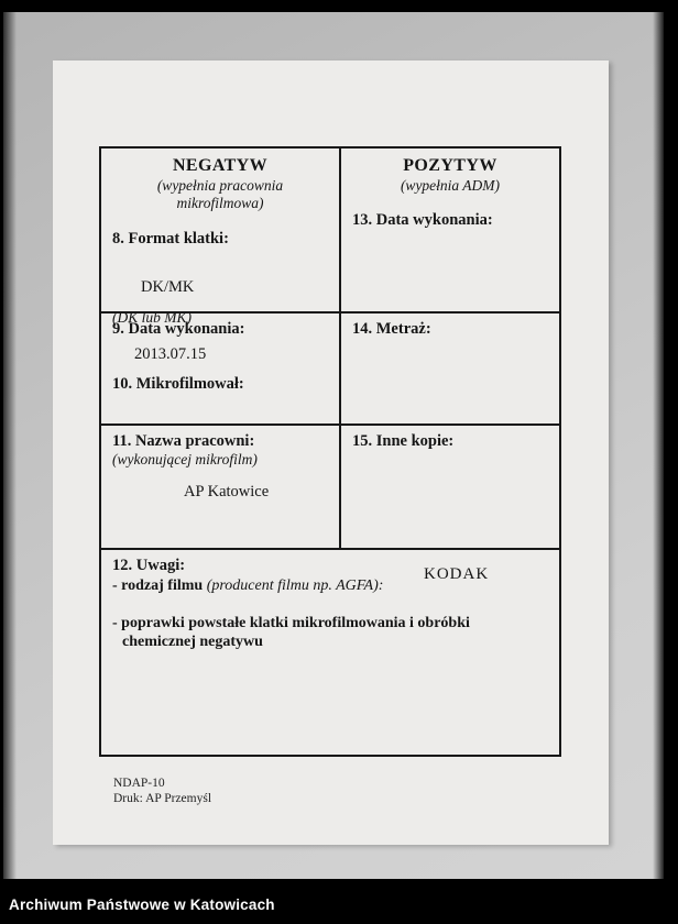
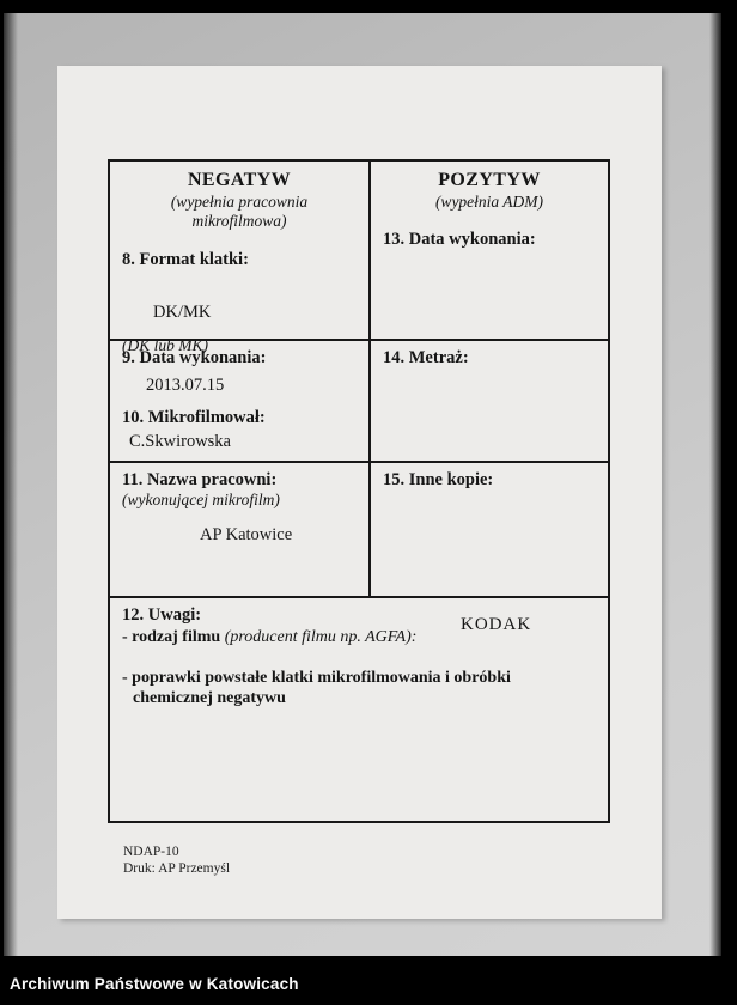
  NEGATYW
  (wypełnia pracownia mikrofilmowa)
  8. Format klatki:
  DK/MK
  (DK lub MK)
  POZYTYW
  (wypełnia ADM)
  13. Data wykonania:
  9. Data wykonania:
  2013.07.15
  10. Mikrofilmował:
+ C.Skwirowska
  14. Metraż:
  11. Nazwa pracowni:
  (wykonującej mikrofilm)
  AP Katowice
  15. Inne kopie:
  12. Uwagi:
  - rodzaj filmu (producent filmu np. AGFA):
  KODAK
  - poprawki powstałe klatki mikrofilmowania i obróbki chemicznej negatywu
  NDAP-10
  Druk: AP Przemyśl
  Archiwum Państwowe w Katowicach
